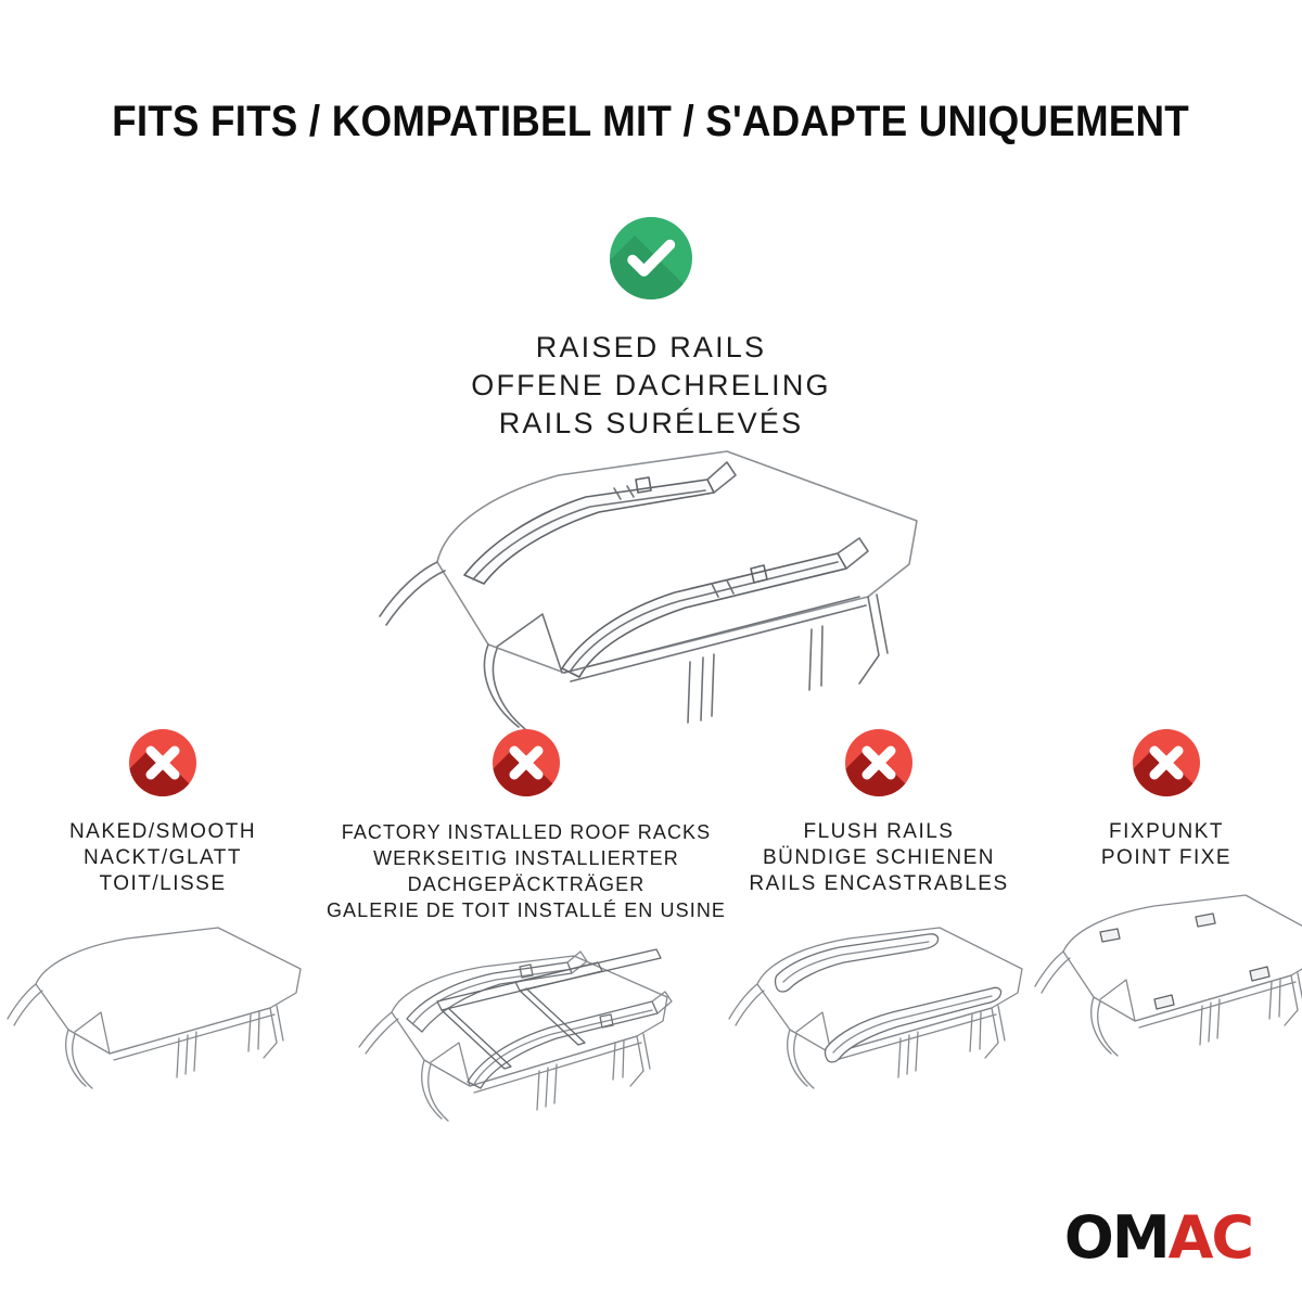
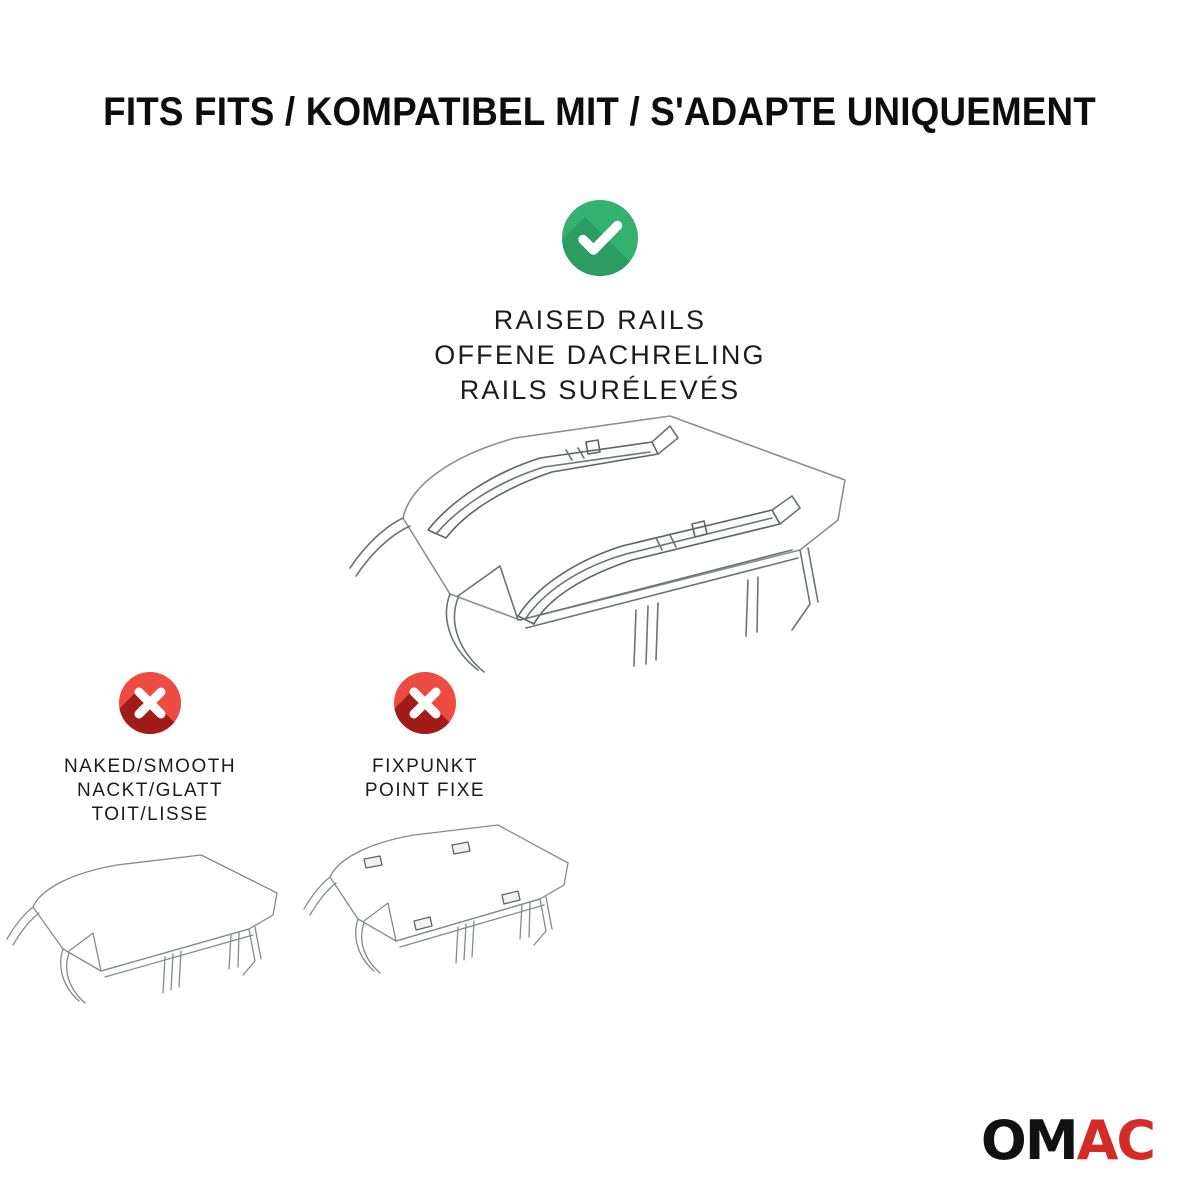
  FITS FITS / KOMPATIBEL MIT / S'ADAPTE UNIQUEMENT
  RAISED RAILS
  OFFENE DACHRELING
  RAILS SURÉLEVÉS
  NAKED/SMOOTH
  NACKT/GLATT
  TOIT/LISSE
- FACTORY INSTALLED ROOF RACKS
- WERKSEITIG INSTALLIERTER
- DACHGEPÄCKTRÄGER
- GALERIE DE TOIT INSTALLÉ EN USINE
- FLUSH RAILS
- BÜNDIGE SCHIENEN
- RAILS ENCASTRABLES
  FIXPUNKT
  POINT FIXE
  OMAC
